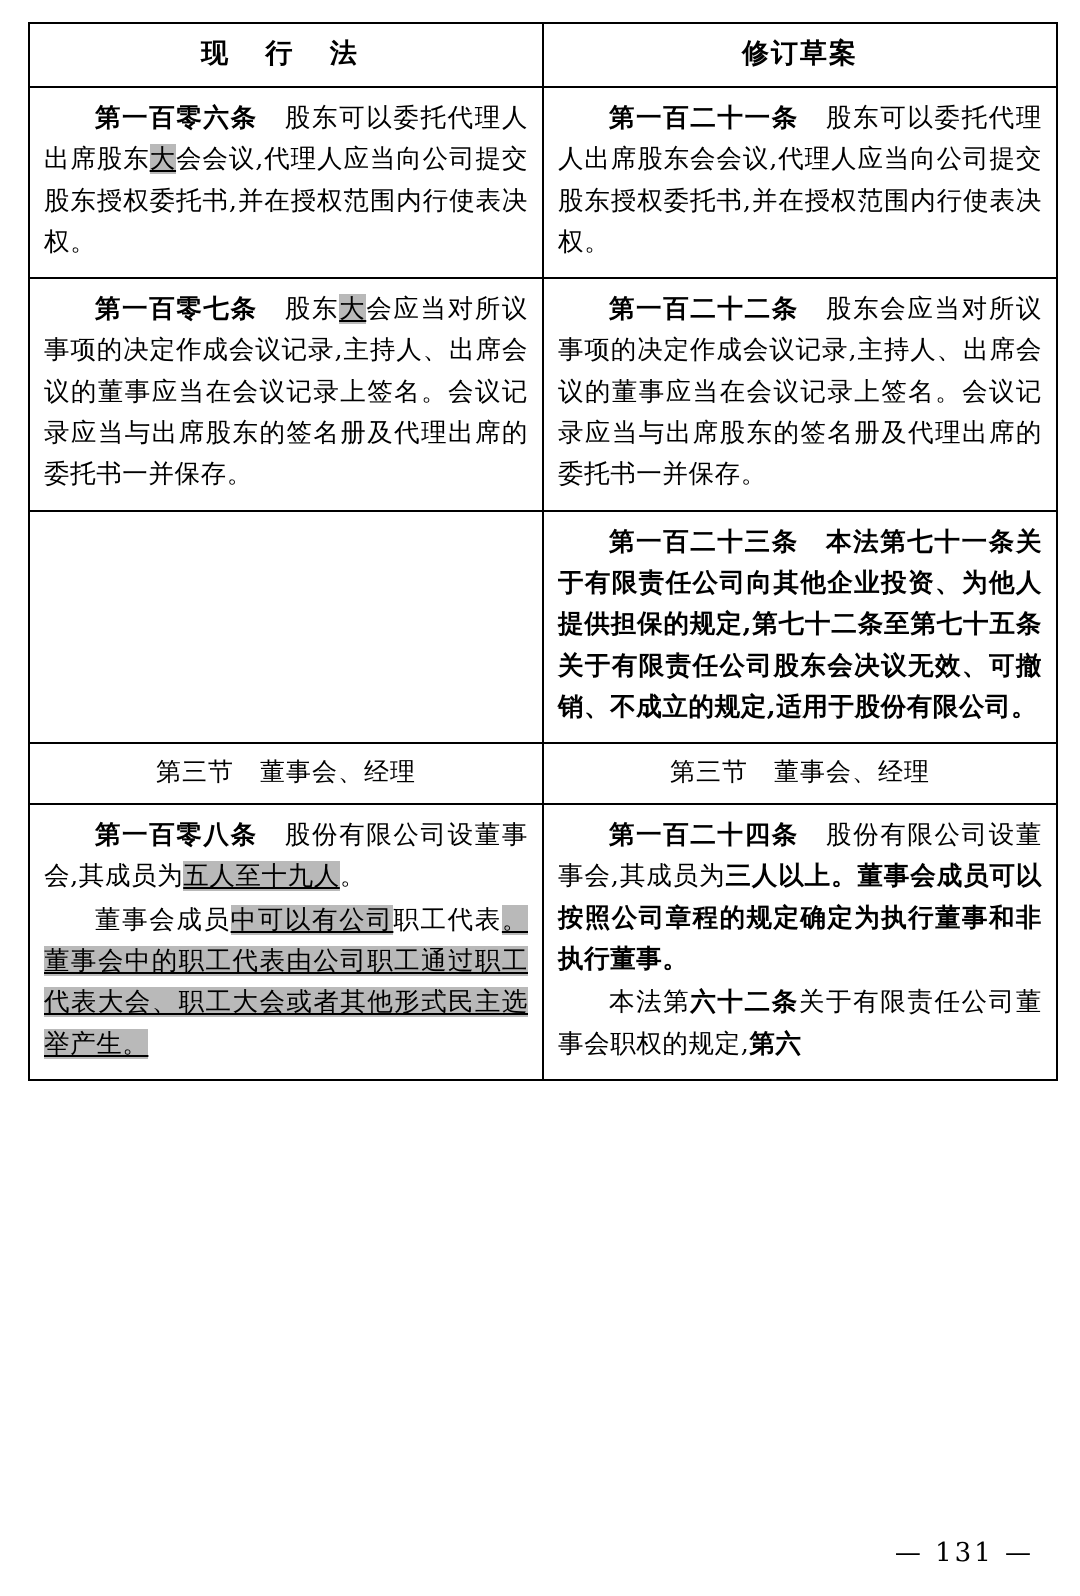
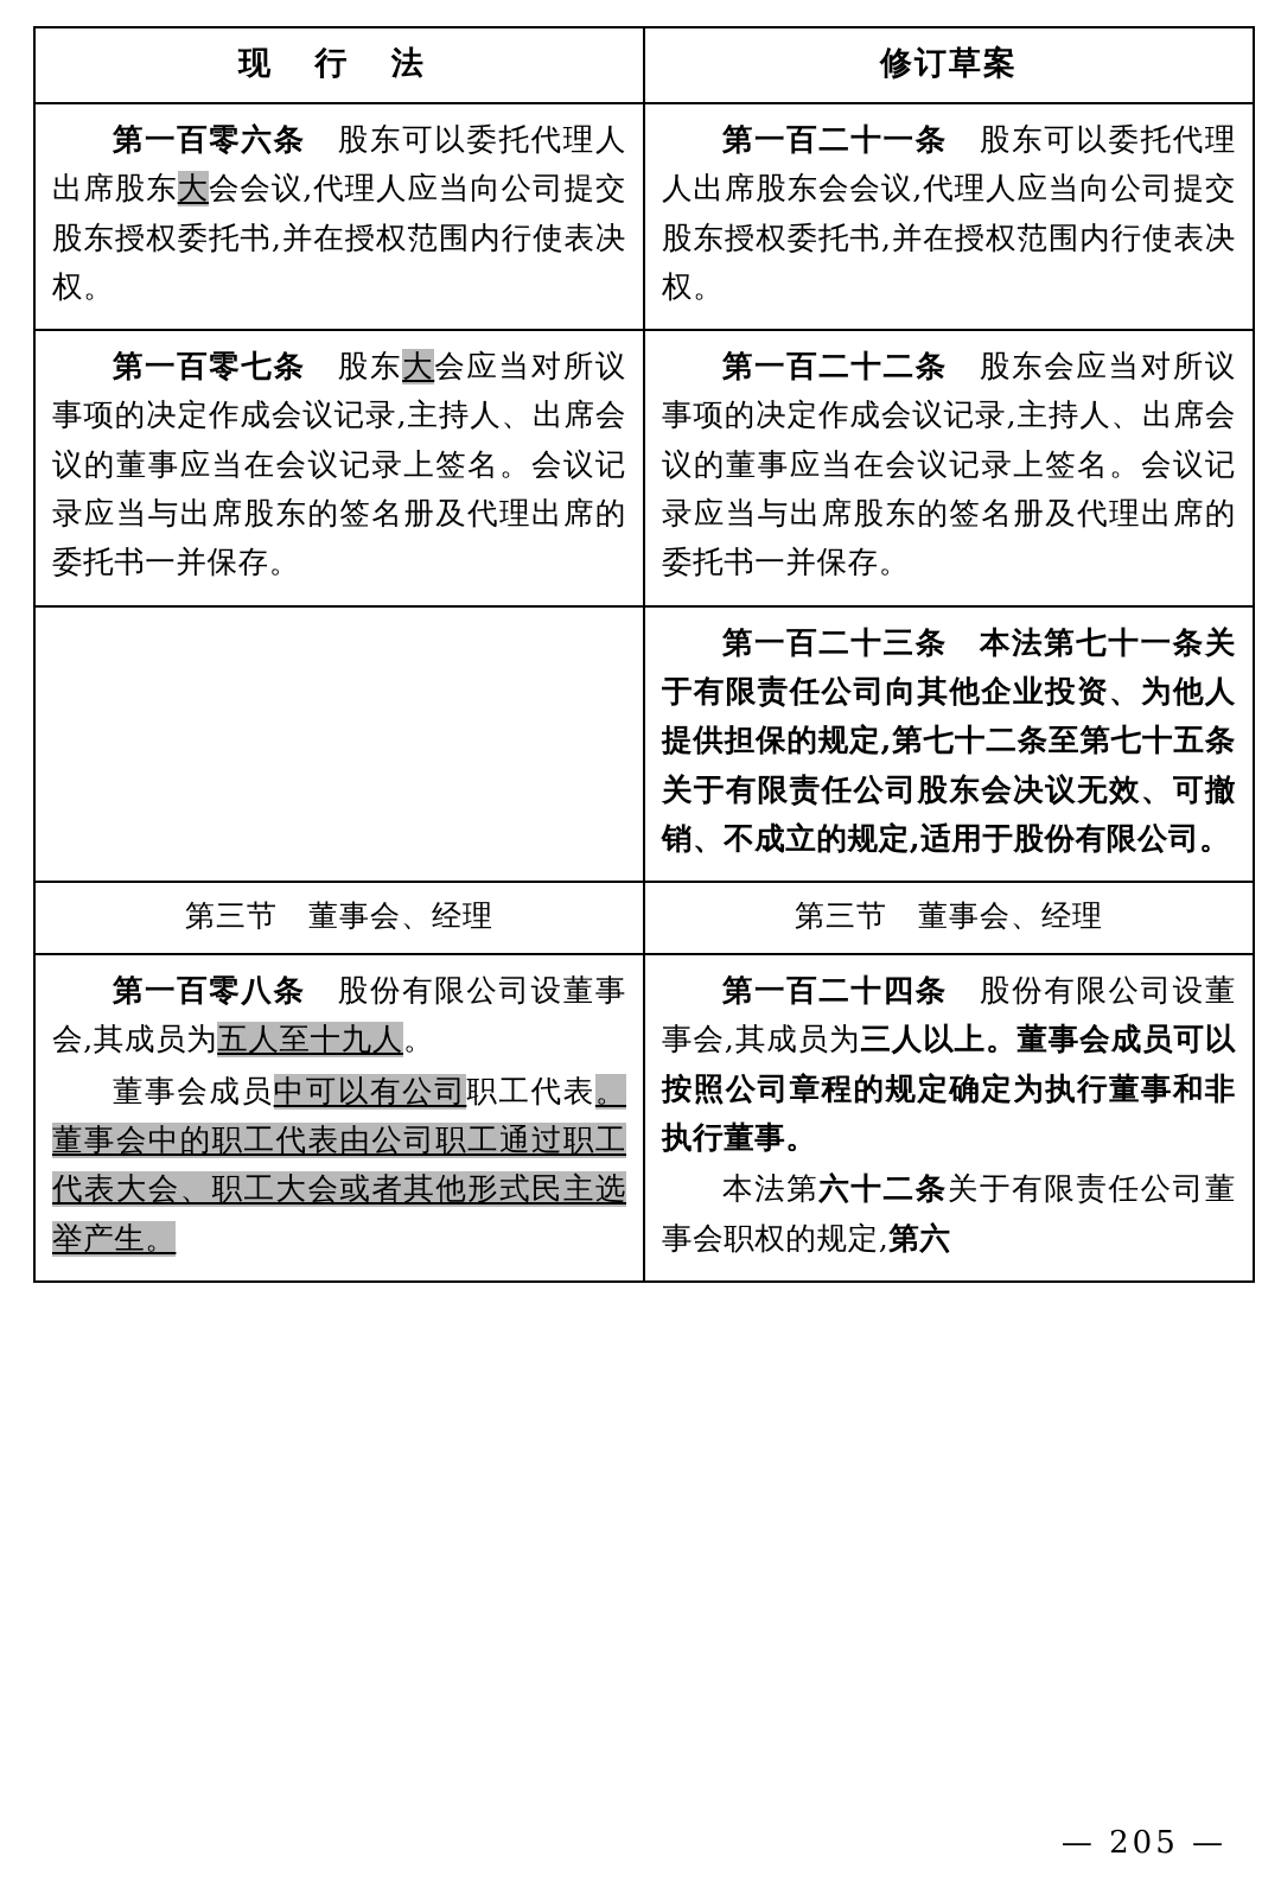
  现 行 法	修订草案
  第一百零六条 股东可以委托代理人出席股东大会会议,代理人应当向公司提交股东授权委托书,并在授权范围内行使表决权。	第一百二十一条 股东可以委托代理人出席股东会会议,代理人应当向公司提交股东授权委托书,并在授权范围内行使表决权。
  第一百零七条 股东大会应当对所议事项的决定作成会议记录,主持人、出席会议的董事应当在会议记录上签名。会议记录应当与出席股东的签名册及代理出席的委托书一并保存。	第一百二十二条 股东会应当对所议事项的决定作成会议记录,主持人、出席会议的董事应当在会议记录上签名。会议记录应当与出席股东的签名册及代理出席的委托书一并保存。
  	第一百二十三条 本法第七十一条关于有限责任公司向其他企业投资、为他人提供担保的规定,第七十二条至第七十五条关于有限责任公司股东会决议无效、可撤销、不成立的规定,适用于股份有限公司。
  第三节 董事会、经理	第三节 董事会、经理
  第一百零八条 股份有限公司设董事会,其成员为五人至十九人。董事会成员中可以有公司职工代表。董事会中的职工代表由公司职工通过职工代表大会、职工大会或者其他形式民主选举产生。	第一百二十四条 股份有限公司设董事会,其成员为三人以上。董事会成员可以按照公司章程的规定确定为执行董事和非执行董事。本法第六十二条关于有限责任公司董事会职权的规定,第六
- — 131 —
+ — 205 —
